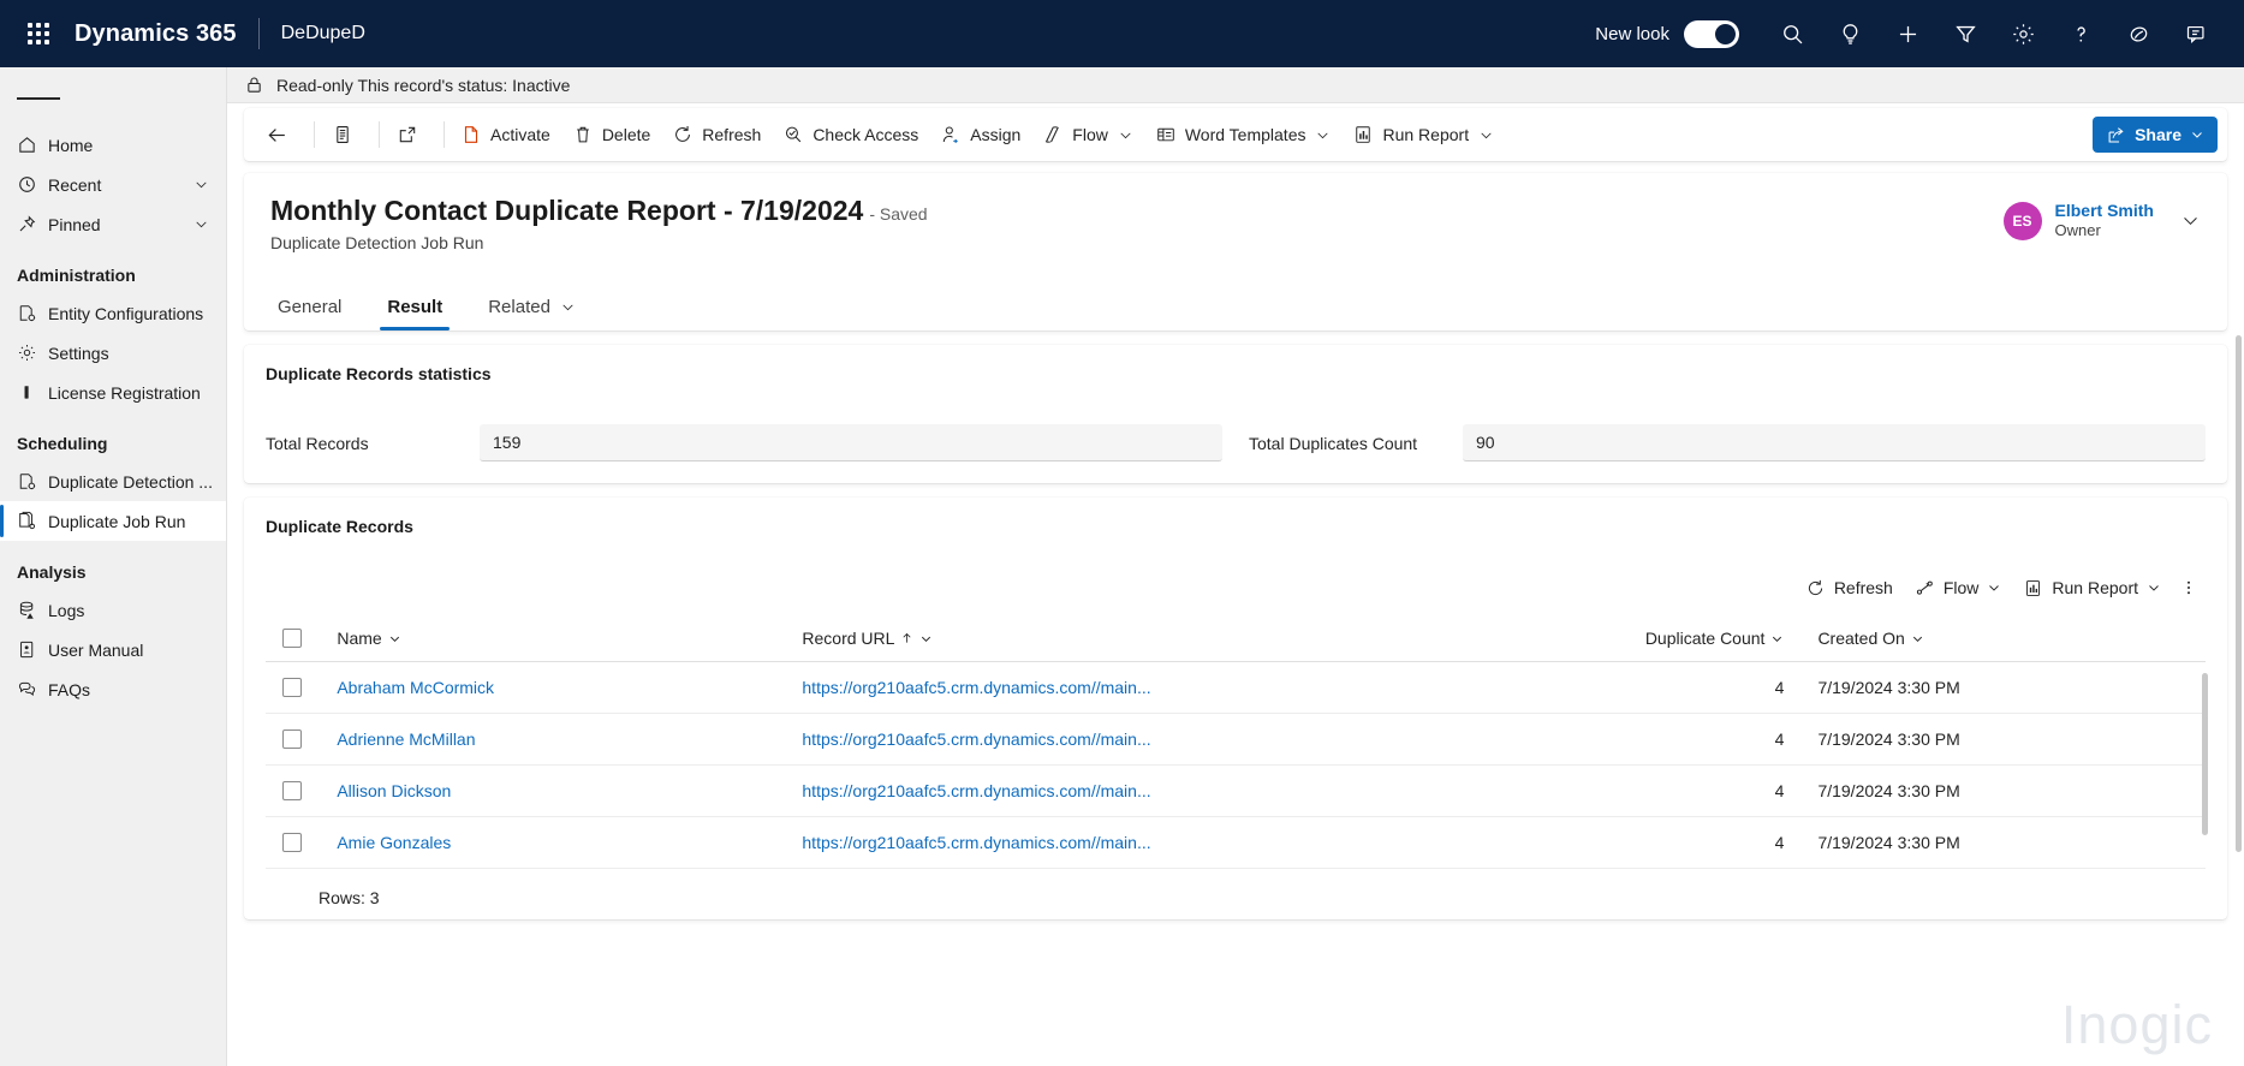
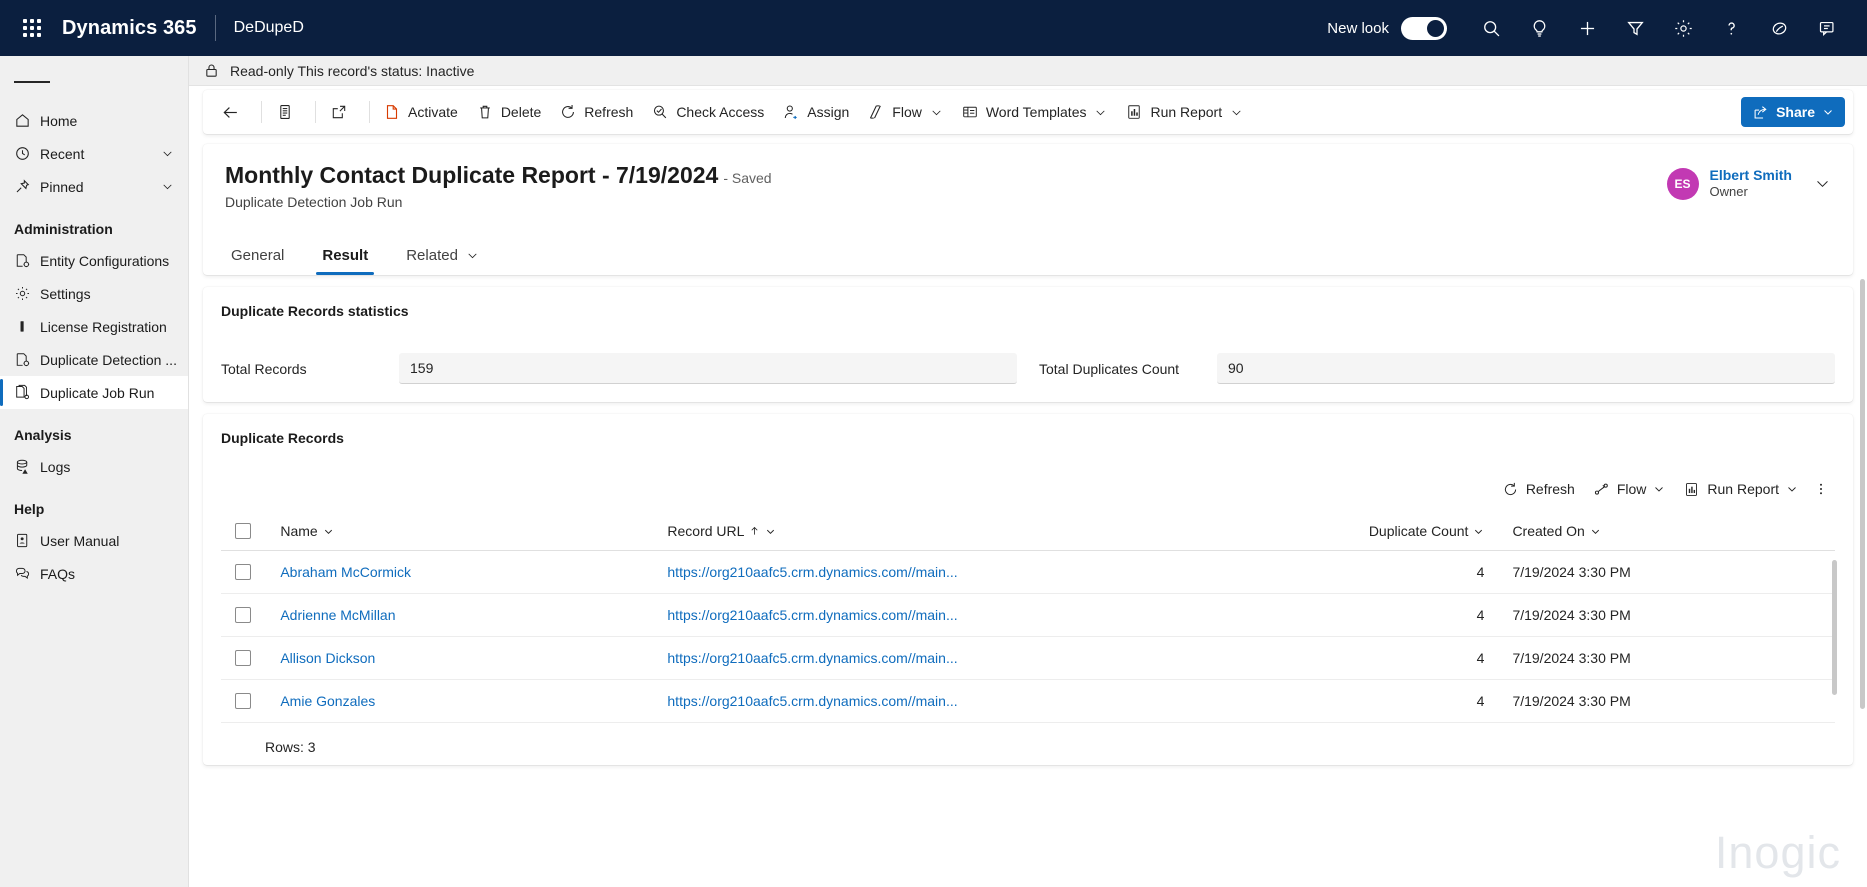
  Dynamics 365
  DeDupeD
  New look
  Home
  Recent
  Pinned
  Administration
  Entity Configurations
  Settings
  License Registration
- Scheduling
  Duplicate Detection ...
  Duplicate Job Run
  Analysis
  Logs
+ Help
  User Manual
  FAQs
  Read-only This record's status: Inactive
  Activate
  Delete
  Refresh
  Check Access
  Assign
  Flow
  Word Templates
  Run Report
  Share
  Monthly Contact Duplicate Report - 7/19/2024 - Saved
  Duplicate Detection Job Run
  ES
  Elbert Smith
  Owner
  General
  Result
  Related
  Duplicate Records statistics
  Total Records
  159
  Total Duplicates Count
  90
  Duplicate Records
  Refresh
  Flow
  Run Report
  	Name	Record URL	Duplicate Count	Created On
  	Abraham McCormick	https://org210aafc5.crm.dynamics.com//main...	4	7/19/2024 3:30 PM
  	Adrienne McMillan	https://org210aafc5.crm.dynamics.com//main...	4	7/19/2024 3:30 PM
  	Allison Dickson	https://org210aafc5.crm.dynamics.com//main...	4	7/19/2024 3:30 PM
  	Amie Gonzales	https://org210aafc5.crm.dynamics.com//main...	4	7/19/2024 3:30 PM
  Rows: 3
  Inogic
